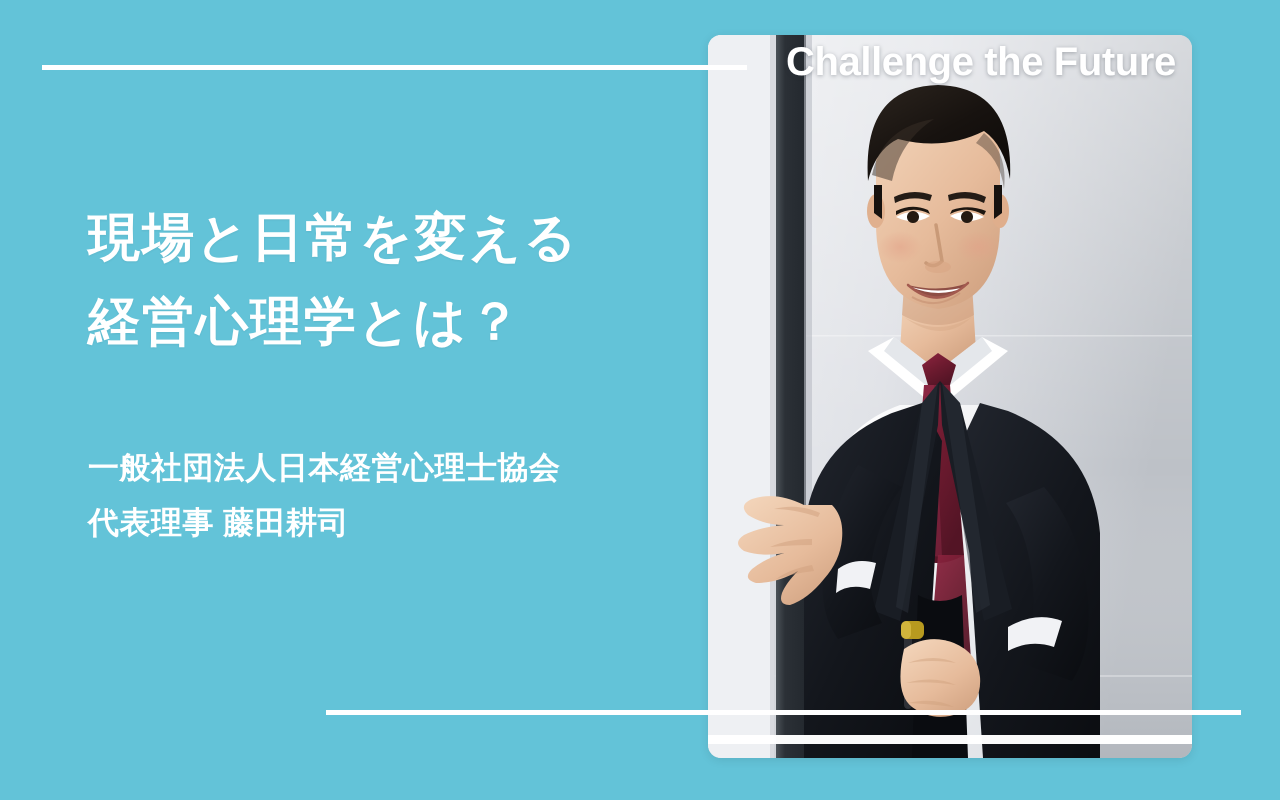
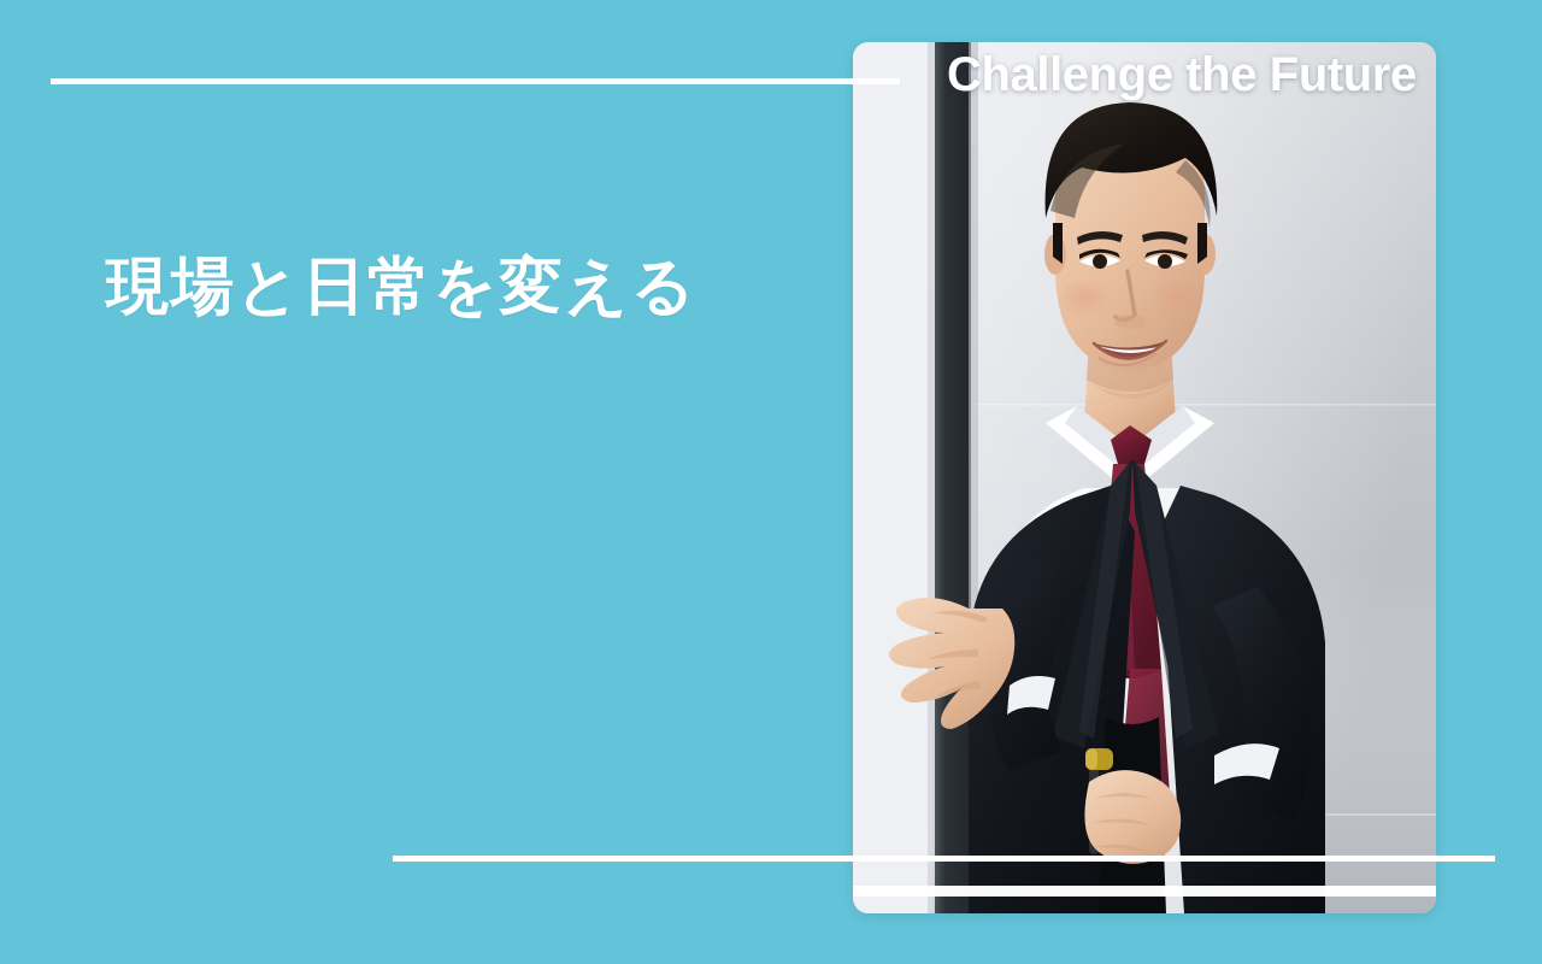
  Challenge the Future
  現場と日常を変える
- 経営心理学とは？
- 一般社団法人日本経営心理士協会
- 代表理事 藤田耕司
